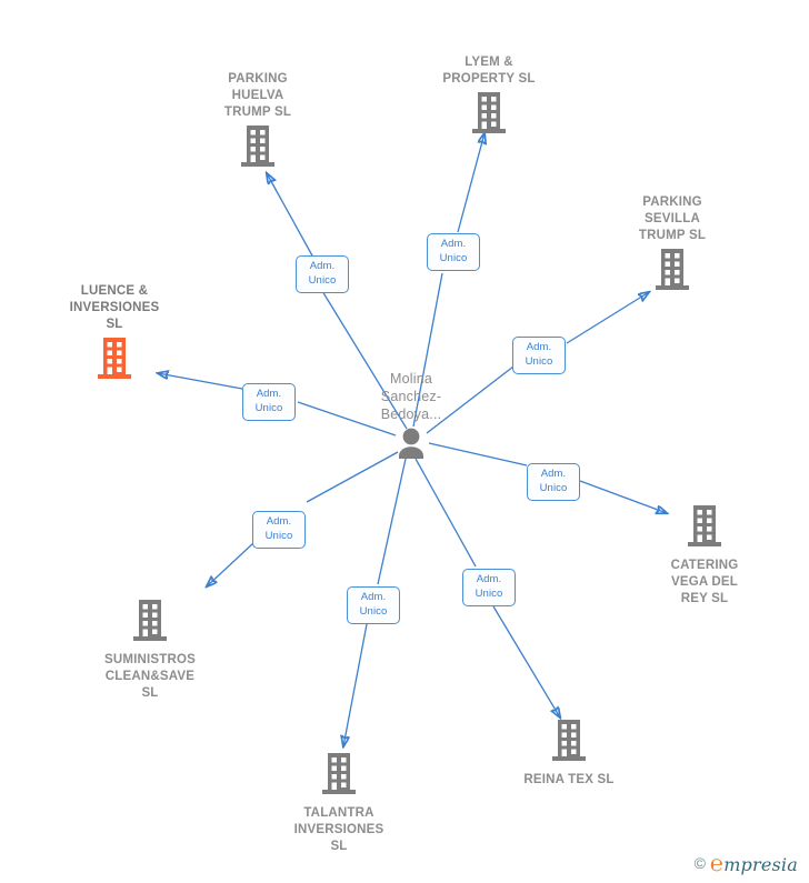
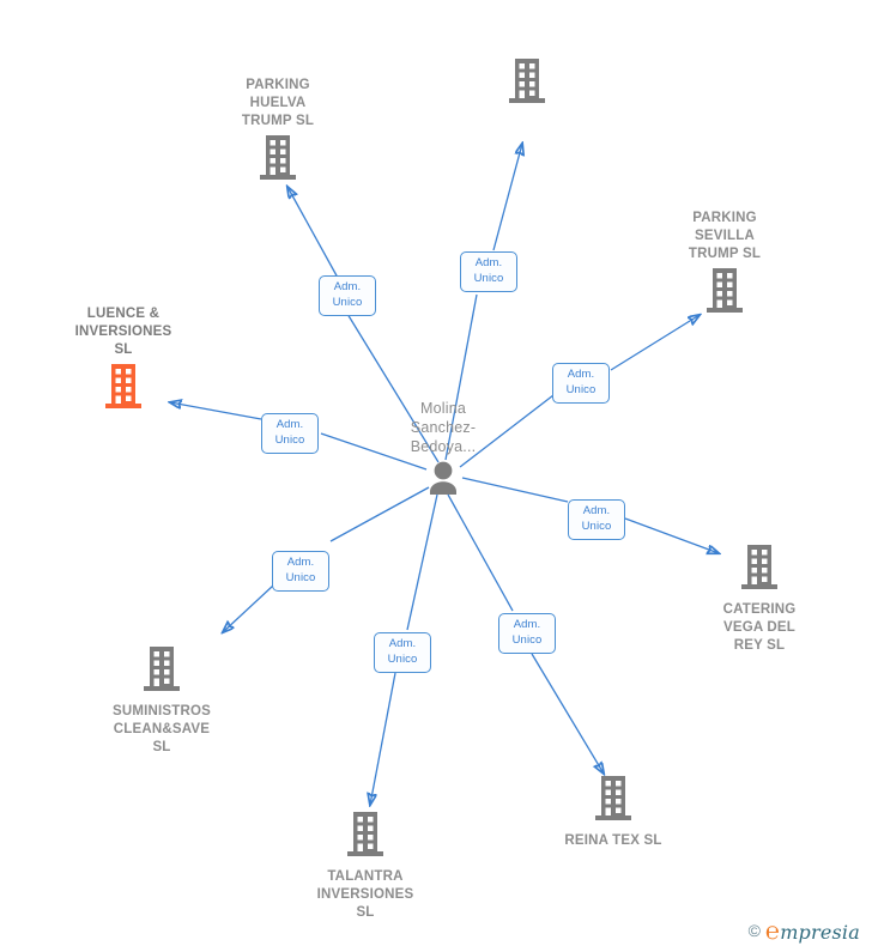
  Molina
  Sanchez-
  Bedoya...
  PARKING
  HUELVA
  TRUMP SL
- LYEM &
- PROPERTY SL
  PARKING
  SEVILLA
  TRUMP SL
  LUENCE &
  INVERSIONES
  SL
  CATERING
  VEGA DEL
  REY SL
  SUMINISTROS
  CLEAN&SAVE
  SL
  TALANTRA
  INVERSIONES
  SL
  REINA TEX SL
  Adm.
  Unico
  Adm.
  Unico
  Adm.
  Unico
  Adm.
  Unico
  Adm.
  Unico
  Adm.
  Unico
  Adm.
  Unico
  Adm.
  Unico
  ©
  ℮mpresia
